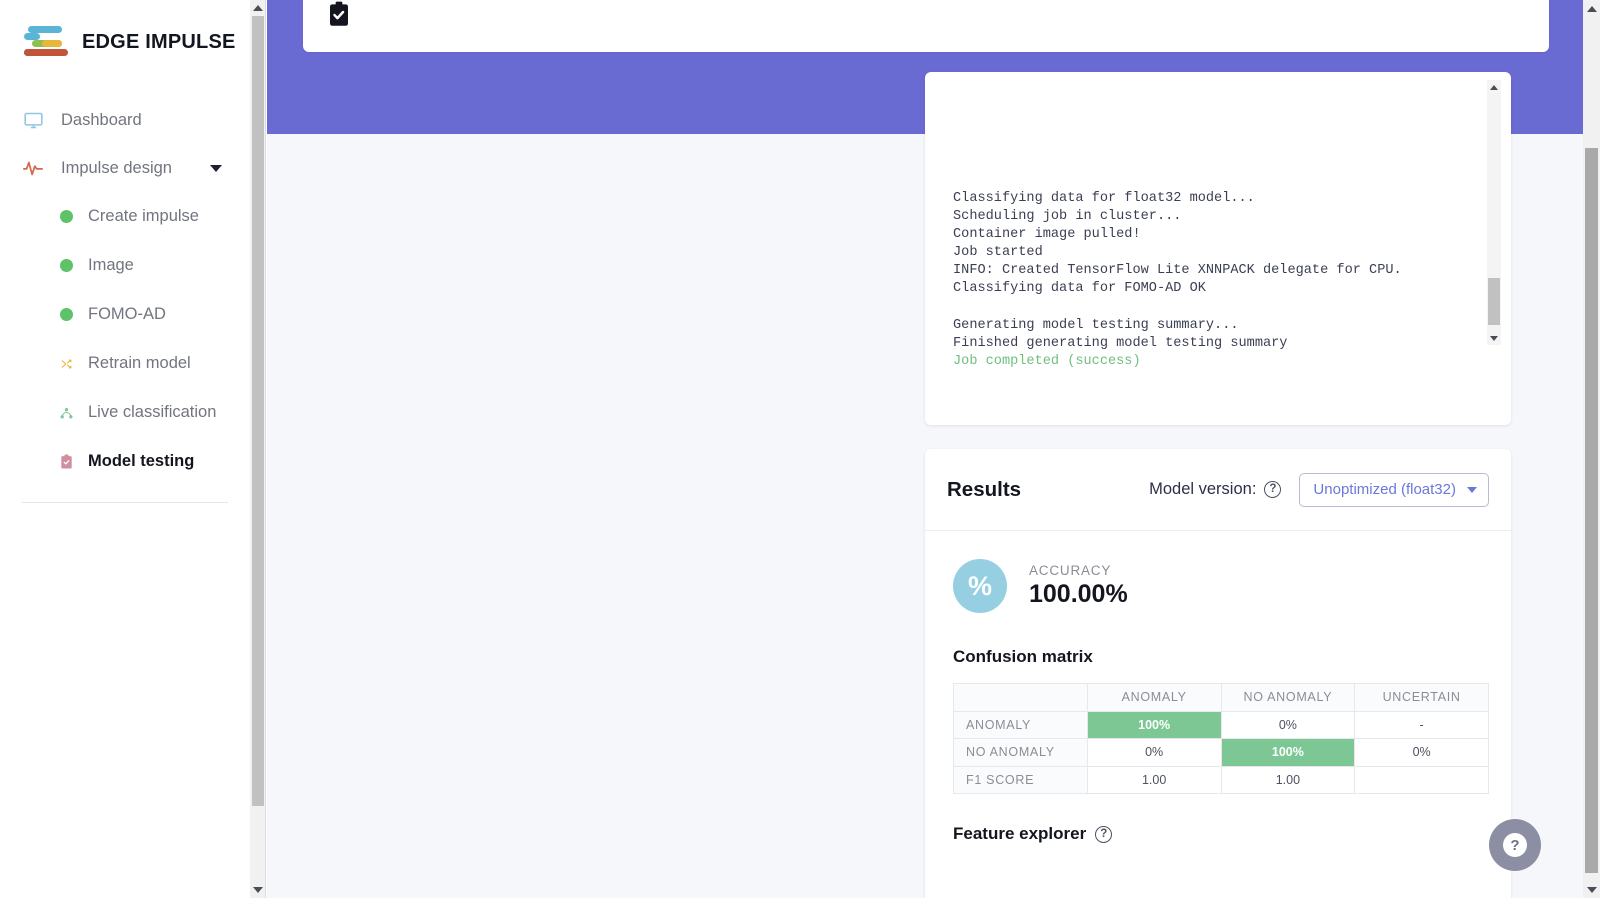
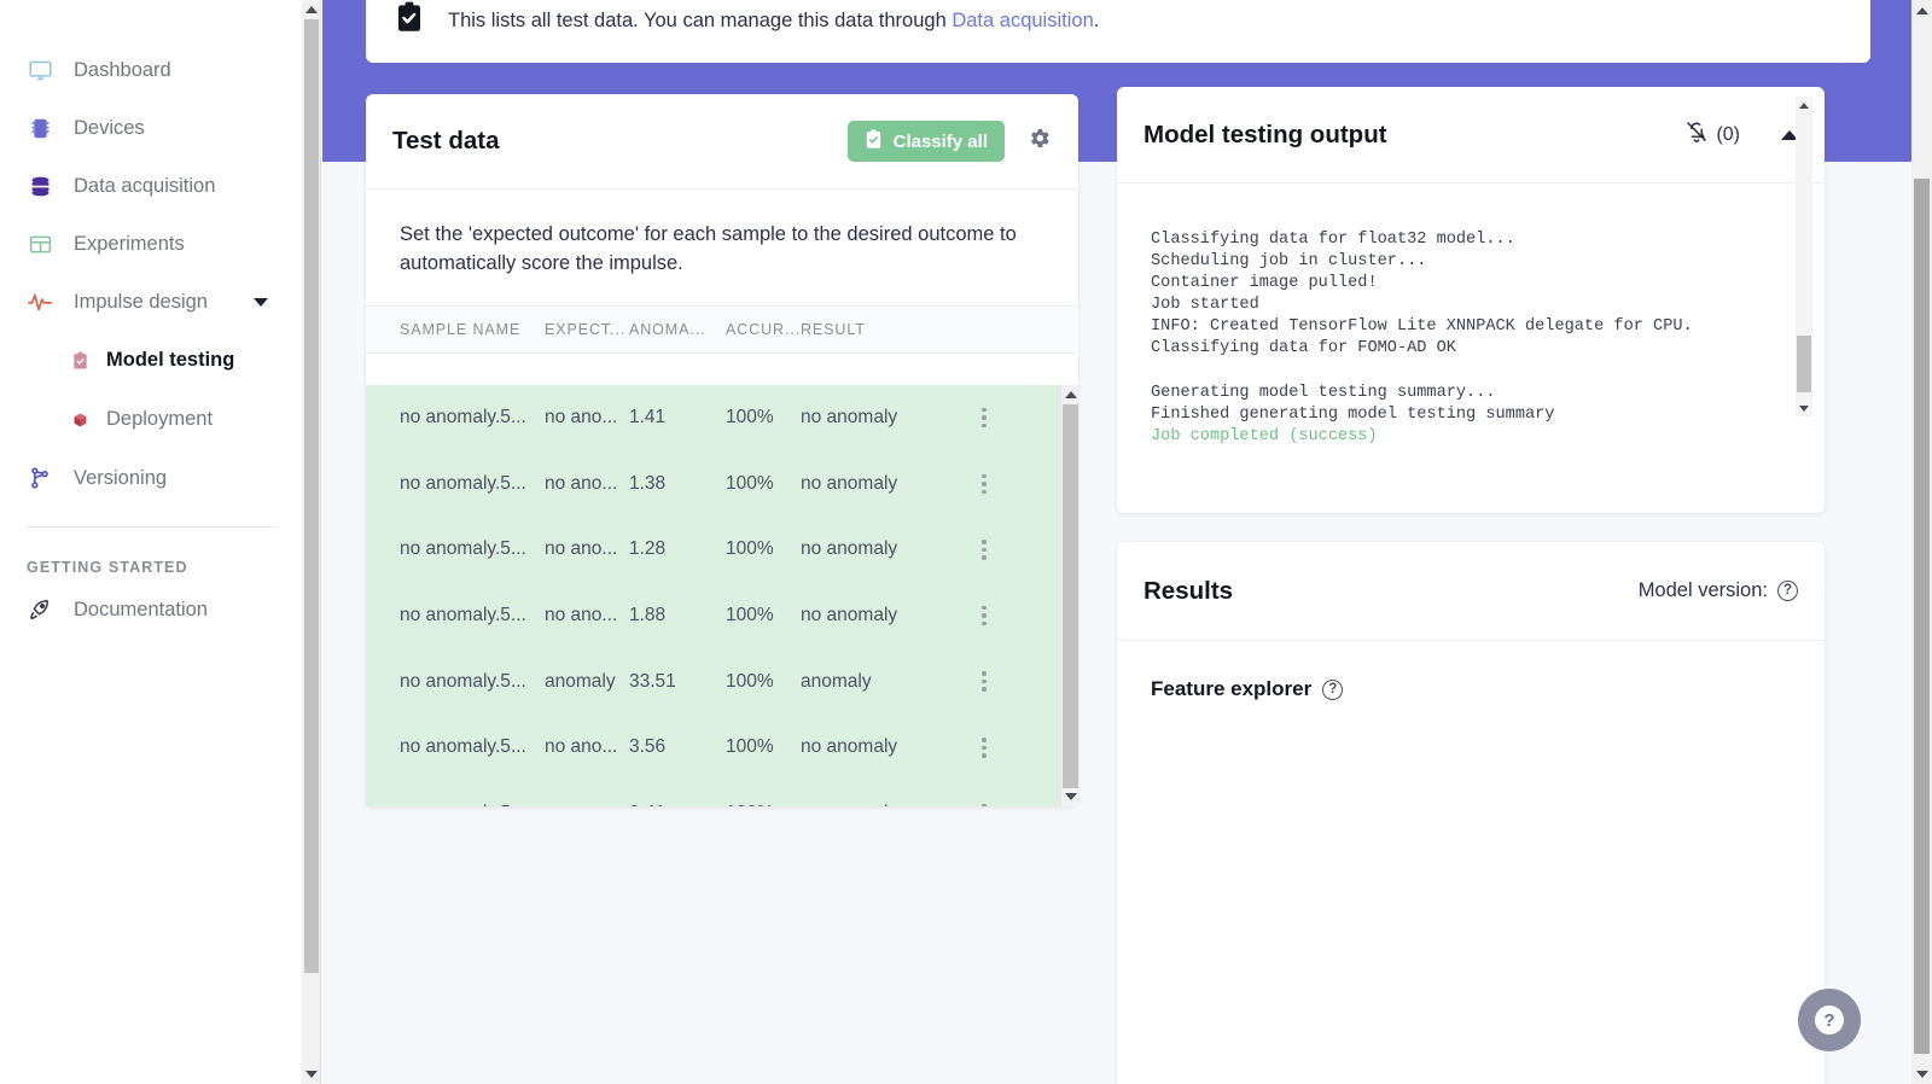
- EDGE IMPULSE
  Dashboard
+ Devices
+ Data acquisition
+ Experiments
  Impulse design
- Create impulse
- Image
- FOMO-AD
- Retrain model
- Live classification
  Model testing
+ Deployment
+ Versioning
+ GETTING STARTED
+ Documentation
+ This lists all test data. You can manage this data through Data acquisition.
+ Test data
+ Classify all
+ Set the 'expected outcome' for each sample to the desired outcome to automatically score the impulse.
+ SAMPLE NAME	EXPECT...	ANOMA...	ACCUR...	RESULT
+ no anomaly.5...	no ano...	1.41	100%	no anomaly
+ no anomaly.5...	no ano...	1.38	100%	no anomaly
+ no anomaly.5...	no ano...	1.28	100%	no anomaly
+ no anomaly.5...	no ano...	1.88	100%	no anomaly
+ no anomaly.5...	anomaly	33.51	100%	anomaly
+ no anomaly.5...	no ano...	3.56	100%	no anomaly
+ Model testing output
+ (0)
  Classifying data for float32 model...
  Scheduling job in cluster...
  Container image pulled!
  Job started
  INFO: Created TensorFlow Lite XNNPACK delegate for CPU.
  Classifying data for FOMO-AD OK
  Generating model testing summary...
  Finished generating model testing summary
  Job completed (success)
  Results
  Model version:
  ?
- Unoptimized (float32)
- %
- ACCURACY
- 100.00%
- Confusion matrix
- 	ANOMALY	NO ANOMALY	UNCERTAIN
- ANOMALY	100%	0%	-
- NO ANOMALY	0%	100%	0%
- F1 SCORE	1.00	1.00
  Feature explorer
  ?
  ?
